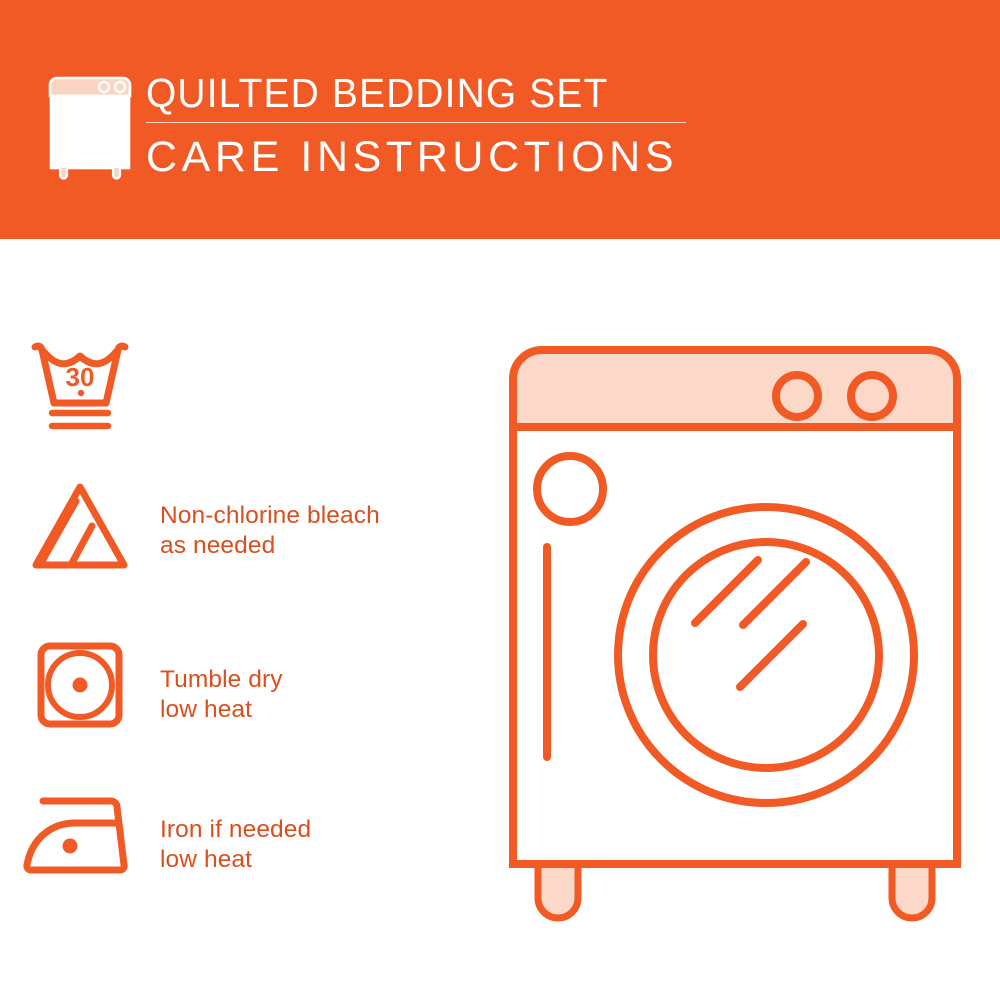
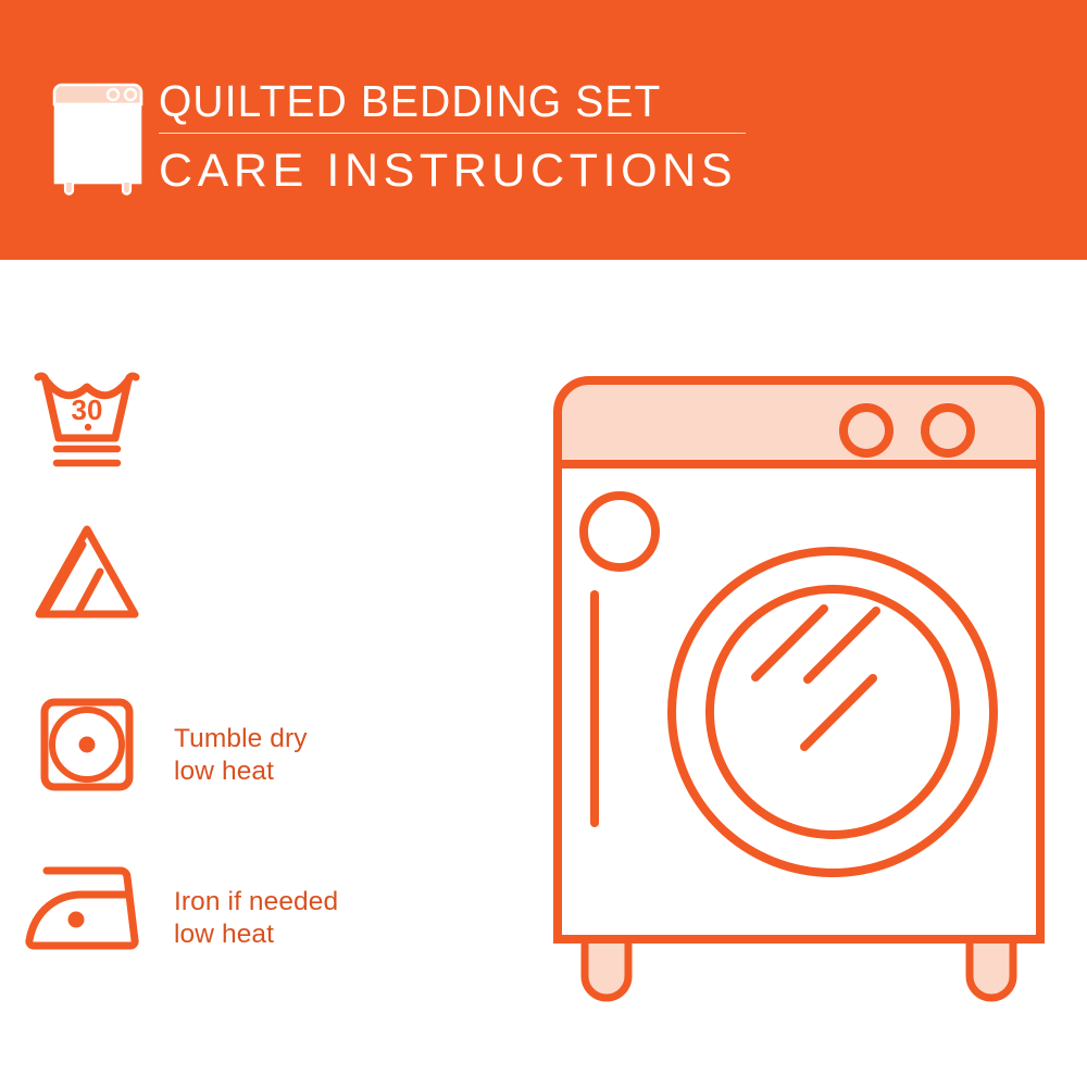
  QUILTED BEDDING SET
  CARE INSTRUCTIONS
  30
- Non-chlorine bleach
- as needed
  Tumble dry
  low heat
  Iron if needed
  low heat
